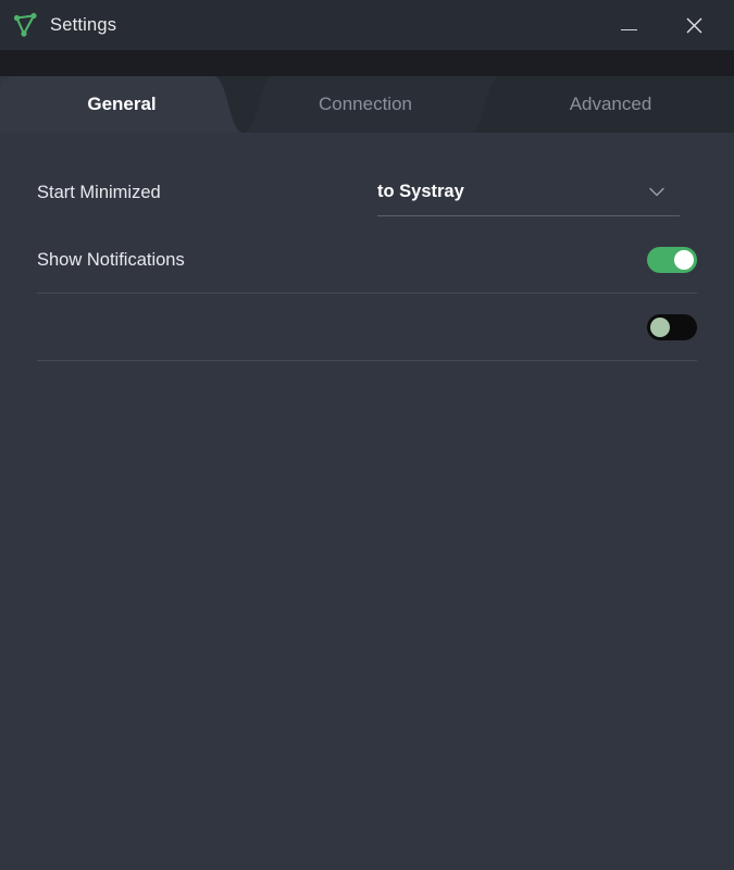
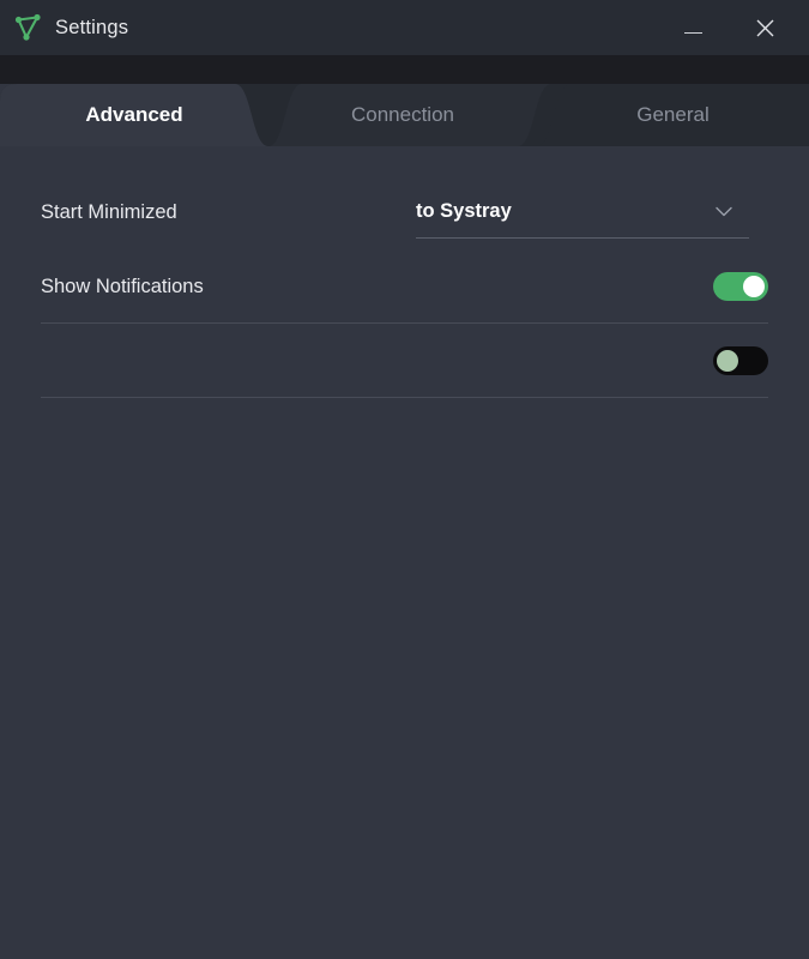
  Settings
- General
+ Advanced
  Connection
- Advanced
+ General
  Start Minimized
  to Systray
  Show Notifications
